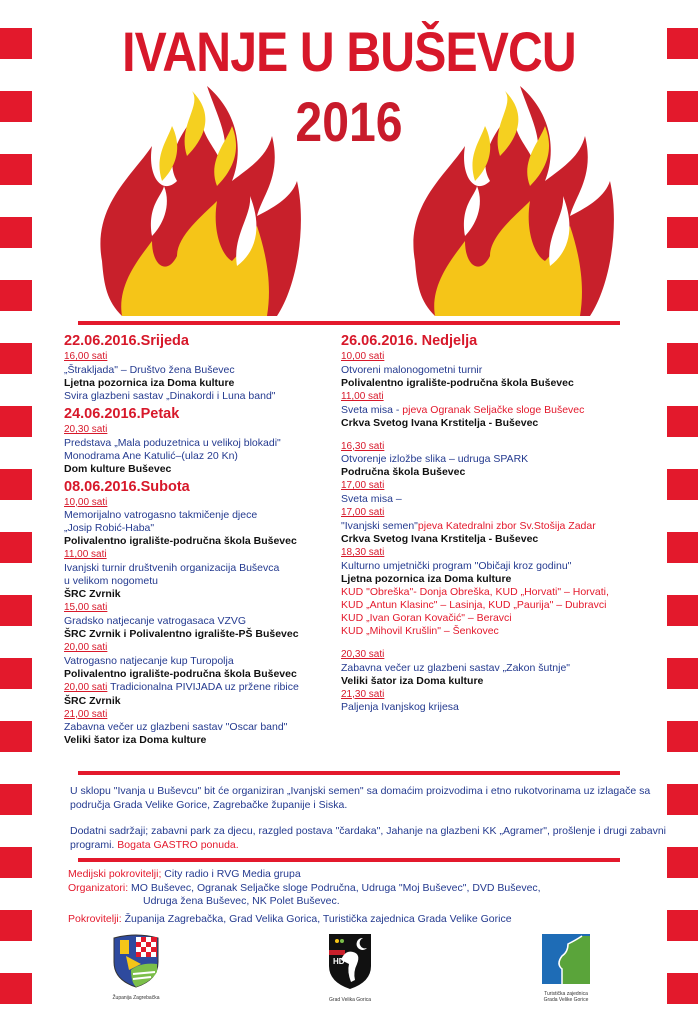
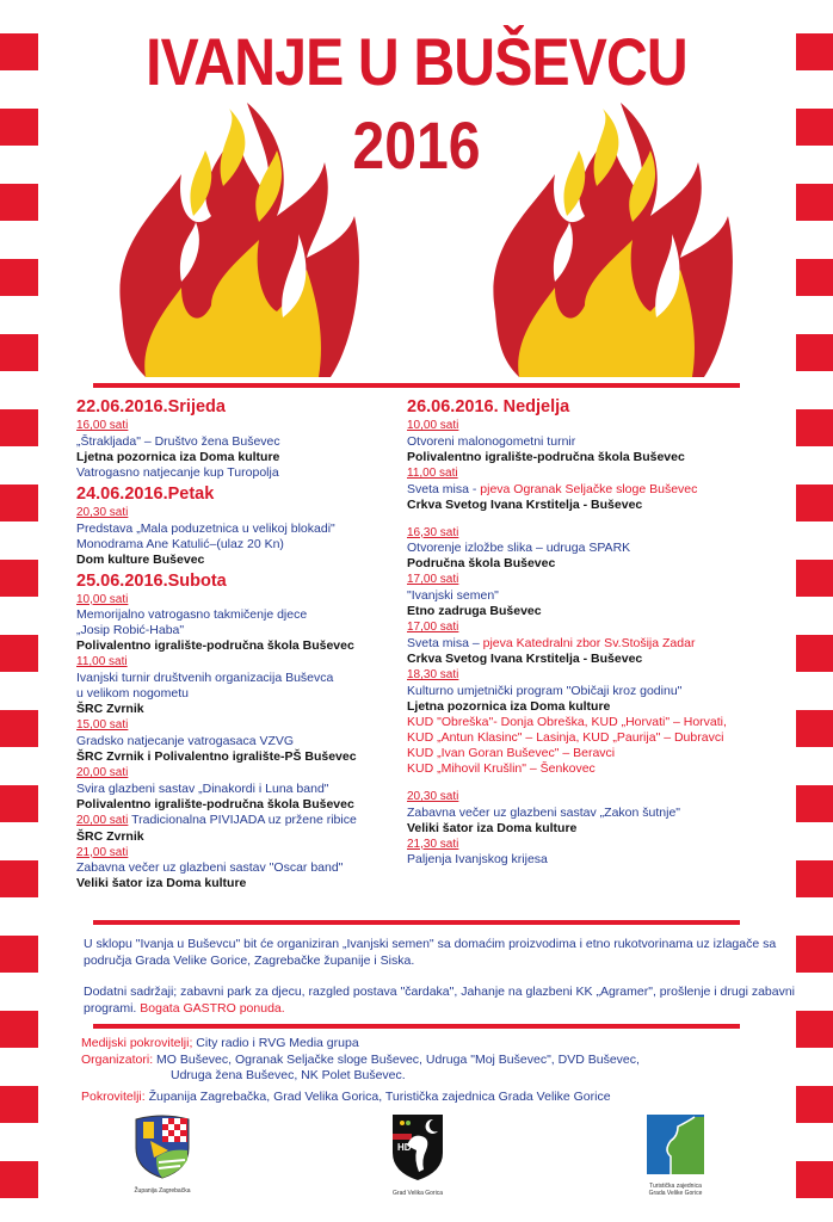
  IVANJE U BUŠEVCU
  2016
  22.06.2016.Srijeda
  16,00 sati
  „Štrakljada" – Društvo žena Buševec
  Ljetna pozornica iza Doma kulture
- Svira glazbeni sastav „Dinakordi i Luna band"
+ Vatrogasno natjecanje kup Turopolja
  24.06.2016.Petak
  20,30 sati
  Predstava „Mala poduzetnica u velikoj blokadi"
  Monodrama Ane Katulić–(ulaz 20 Kn)
  Dom kulture Buševec
- 08.06.2016.Subota
+ 25.06.2016.Subota
  10,00 sati
  Memorijalno vatrogasno takmičenje djece
  „Josip Robić-Haba"
  Polivalentno igralište-područna škola Buševec
  11,00 sati
  Ivanjski turnir društvenih organizacija Buševca
  u velikom nogometu
  ŠRC Zvrnik
  15,00 sati
  Gradsko natjecanje vatrogasaca VZVG
  ŠRC Zvrnik i Polivalentno igralište-PŠ Buševec
  20,00 sati
- Vatrogasno natjecanje kup Turopolja
+ Svira glazbeni sastav „Dinakordi i Luna band"
  Polivalentno igralište-područna škola Buševec
  20,00 sati Tradicionalna PIVIJADA uz pržene ribice
  ŠRC Zvrnik
  21,00 sati
  Zabavna večer uz glazbeni sastav "Oscar band"
  Veliki šator iza Doma kulture
  26.06.2016. Nedjelja
  10,00 sati
  Otvoreni malonogometni turnir
  Polivalentno igralište-područna škola Buševec
  11,00 sati
  Sveta misa - pjeva Ogranak Seljačke sloge Buševec
  Crkva Svetog Ivana Krstitelja - Buševec
  16,30 sati
  Otvorenje izložbe slika – udruga SPARK
  Područna škola Buševec
  17,00 sati
- Sveta misa –
+ "Ivanjski semen"
+ Etno zadruga Buševec
  17,00 sati
- "Ivanjski semen"pjeva Katedralni zbor Sv.Stošija Zadar
+ Sveta misa – pjeva Katedralni zbor Sv.Stošija Zadar
  Crkva Svetog Ivana Krstitelja - Buševec
  18,30 sati
  Kulturno umjetnički program "Običaji kroz godinu"
  Ljetna pozornica iza Doma kulture
  KUD "Obreška"- Donja Obreška, KUD „Horvati" – Horvati,
  KUD „Antun Klasinc" – Lasinja, KUD „Paurija" – Dubravci
- KUD „Ivan Goran Kovačić" – Beravci
+ KUD „Ivan Goran Buševec" – Beravci
  KUD „Mihovil Krušlin" – Šenkovec
  20,30 sati
  Zabavna večer uz glazbeni sastav „Zakon šutnje"
  Veliki šator iza Doma kulture
  21,30 sati
  Paljenja Ivanjskog krijesa
  U sklopu "Ivanja u Buševcu" bit će organiziran „Ivanjski semen" sa domaćim proizvodima i etno rukotvorinama uz izlagače sa područja Grada Velike Gorice, Zagrebačke županije i Siska.
  Dodatni sadržaji; zabavni park za djecu, razgled postava "čardaka", Jahanje na glazbeni KK „Agramer", prošlenje i drugi zabavni programi. Bogata GASTRO ponuda.
  Medijski pokrovitelji; City radio i RVG Media grupa
- Organizatori: MO Buševec, Ogranak Seljačke sloge Područna, Udruga "Moj Buševec", DVD Buševec,
+ Organizatori: MO Buševec, Ogranak Seljačke sloge Buševec, Udruga "Moj Buševec", DVD Buševec,
  Udruga žena Buševec, NK Polet Buševec.
  Pokrovitelji: Županija Zagrebačka, Grad Velika Gorica, Turistička zajednica Grada Velike Gorice
  HD
